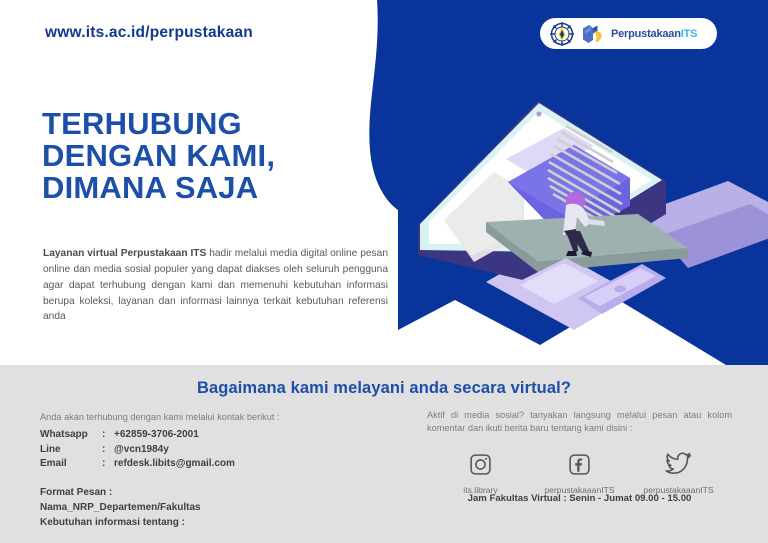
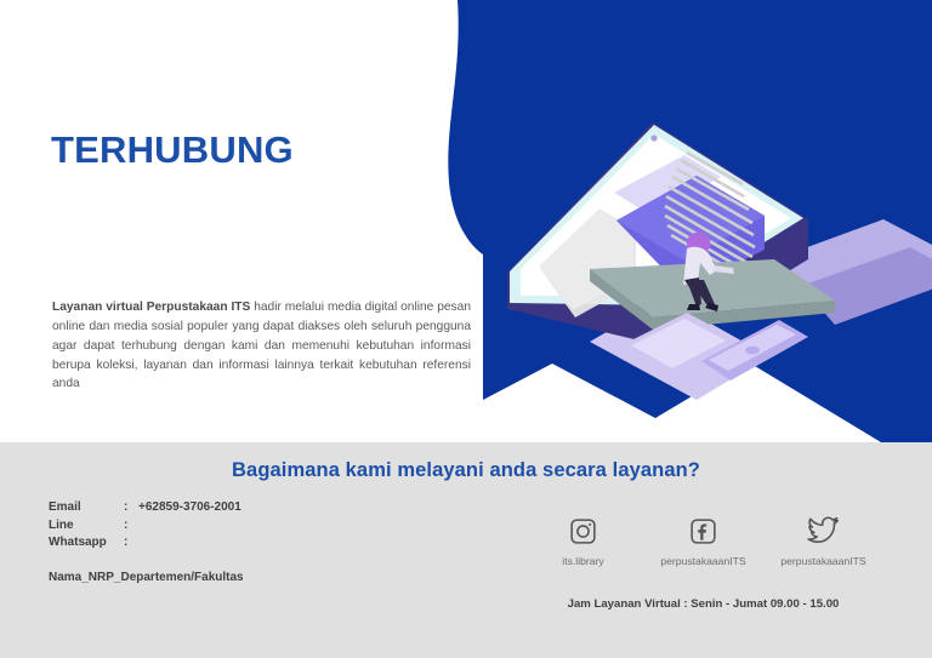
- www.its.ac.id/perpustakaan
- PerpustakaanITS
  TERHUBUNG
- DENGAN KAMI,
- DIMANA SAJA
  Layanan virtual Perpustakaan ITS hadir melalui media digital online pesan online dan media sosial populer yang dapat diakses oleh seluruh pengguna agar dapat terhubung dengan kami dan memenuhi kebutuhan informasi berupa koleksi, layanan dan informasi lainnya terkait kebutuhan referensi anda
- Bagaimana kami melayani anda secara virtual?
+ Bagaimana kami melayani anda secara layanan?
- Anda akan terhubung dengan kami melalui kontak berikut :
- Whatsapp
+ Email
  :
  +62859-3706-2001
  Line
  :
- @vcn1984y
- Email
+ Whatsapp
  :
- refdesk.libits@gmail.com
- Format Pesan :
  Nama_NRP_Departemen/Fakultas
- Kebutuhan informasi tentang :
- Aktif di media sosial? tanyakan langsung melalui pesan atau kolom komentar dan ikuti berita baru tentang kami disini :
  its.library
  perpustakaaanITS
  perpustakaaanITS
- Jam Fakultas Virtual : Senin - Jumat 09.00 - 15.00
+ Jam Layanan Virtual : Senin - Jumat 09.00 - 15.00
